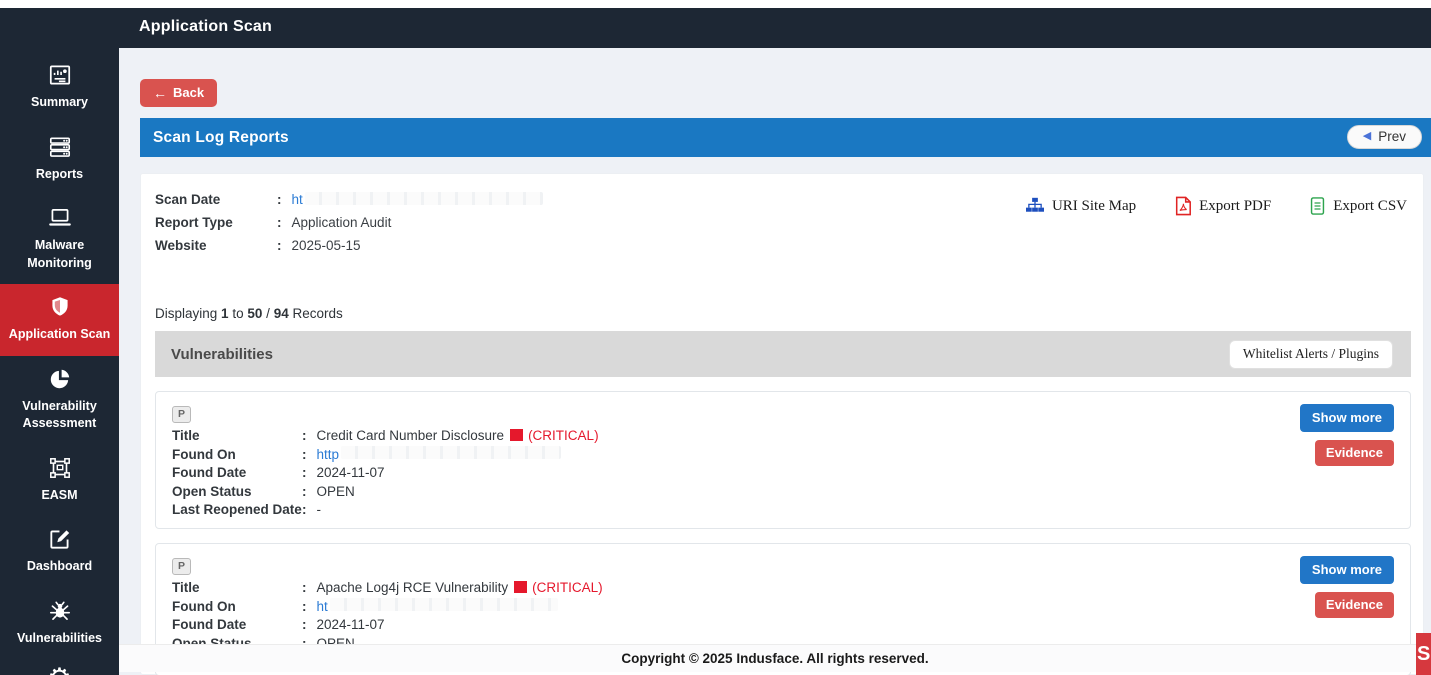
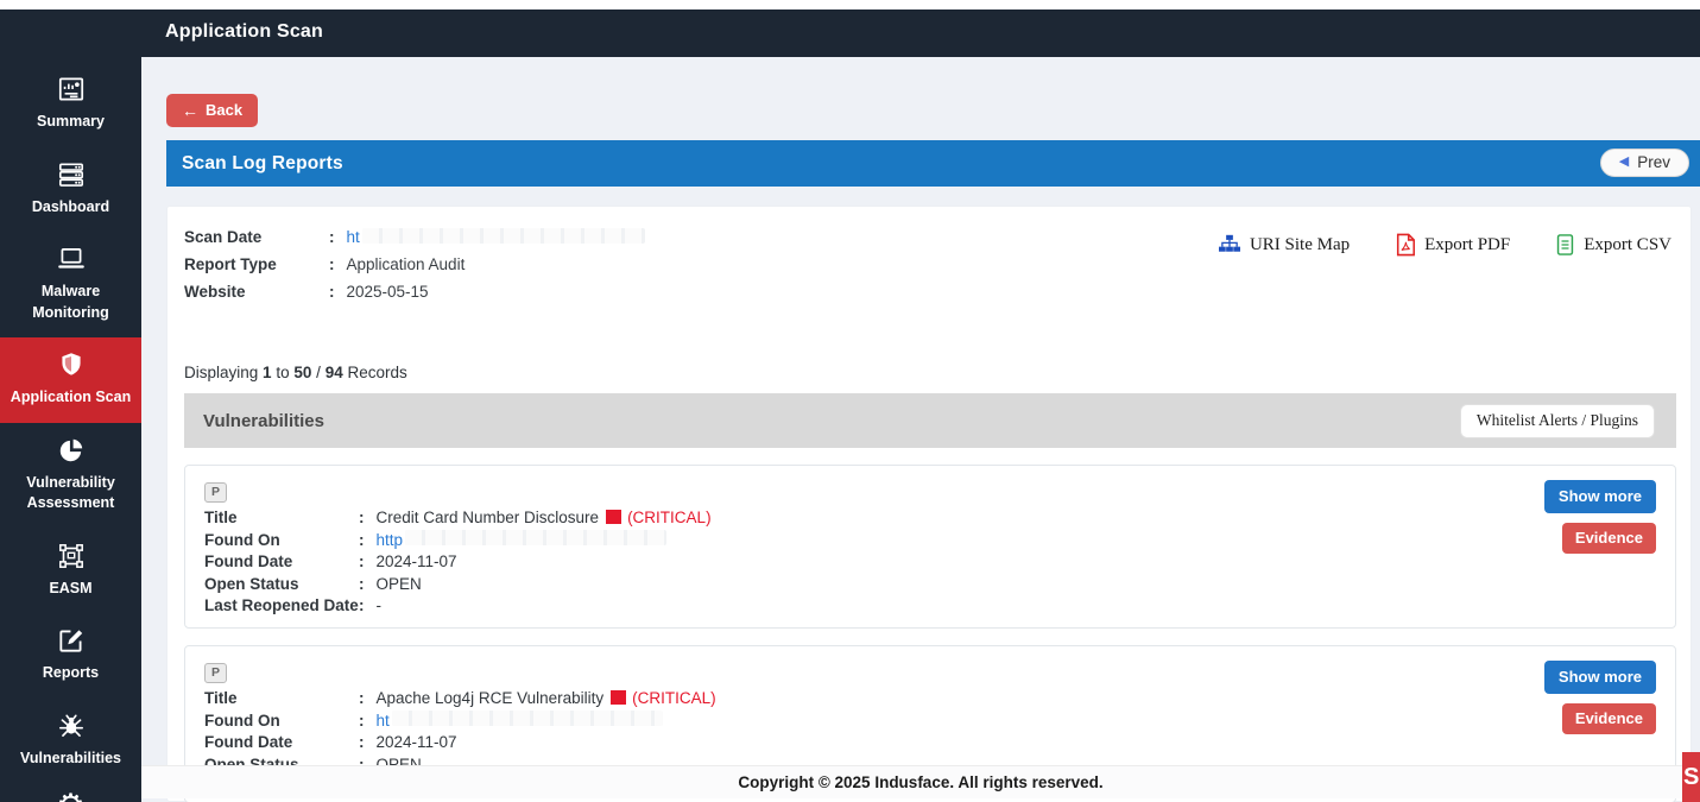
  Application Scan
  Summary
- Reports
+ Dashboard
  Malware Monitoring
  Application Scan
  Vulnerability Assessment
  EASM
- Dashboard
+ Reports
  Vulnerabilities
  ←
  Back
  Scan Log Reports
  ◀
  Prev
  Scan Date
  ht
  Report Type
  Application Audit
  Website
  2025-05-15
  URI Site Map
  Export PDF
  Export CSV
  Displaying 1 to 50 / 94 Records
  Vulnerabilities
  Whitelist Alerts / Plugins
  P
  Title
  Credit Card Number Disclosure (CRITICAL)
  Found On
  http
  Found Date
  2024-11-07
  Open Status
  OPEN
  Last Reopened Date
  -
  Show more
  Evidence
  P
  Title
  Apache Log4j RCE Vulnerability (CRITICAL)
  Found On
  ht
  Found Date
  2024-11-07
  Open Status
  OPEN
  Show more
  Evidence
  Copyright © 2025 Indusface. All rights reserved.
  S
